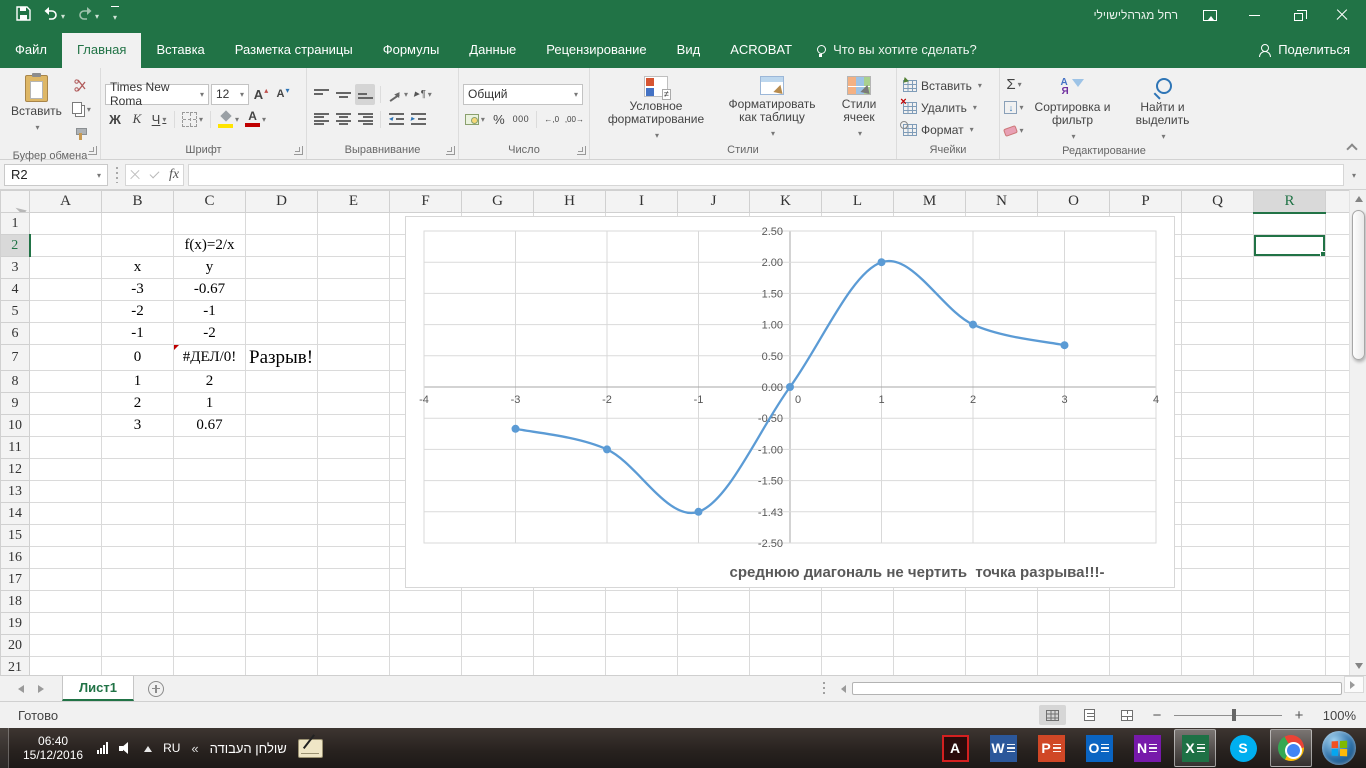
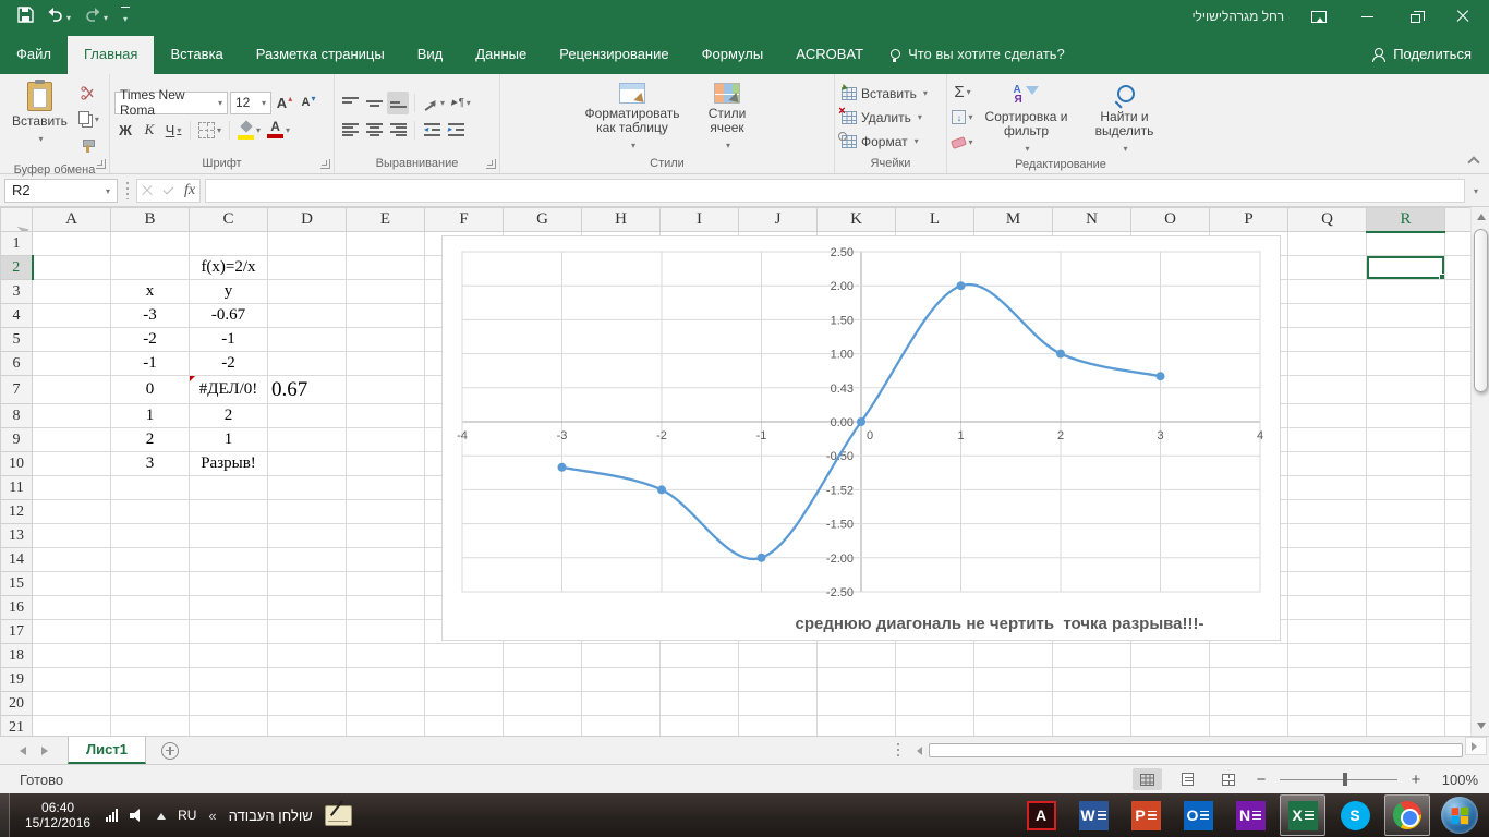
  רחל מגרהלישוילי
  Файл
  Главная
  Вставка
  Разметка страницы
- Формулы
+ Вид
  Данные
  Рецензирование
- Вид
+ Формулы
  ACROBAT
  Что вы хотите сделать?
  Поделиться
  Вставить
  Буфер обмена
  Times New Roma
  12
  А
  ▴
  А
  ▾
  Ж
  К
  Ч
  А
  Шрифт
  Выравнивание
- Общий
- %
- 000
- ←,0
- ,00→
- Число
- Условное форматирование
  Форматировать как таблицу
  Стили ячеек
  Стили
  Вставить
  Удалить
  Формат
  Ячейки
  Σ
  А
  Я
  Сортировка и фильтр
  Найти и выделить
  Редактирование
  R2
  fx
  	A	B	C	D	E	F	G	H	I	J	K	L	M	N	O	P	Q	R
  1
  2			f(x)=2/x
  3		x	y
  4		-3	-0.67
  5		-2	-1
  6		-1	-2
- 7		0	#ДЕЛ/0!	Разрыв!
+ 7		0	#ДЕЛ/0!	0.67
  8		1	2
  9		2	1
- 10		3	0.67
+ 10		3	Разрыв!
  11
  12
  13
  14
  15
  16
  17
  18
  19
  20
  21
  2.50
  2.00
  1.50
  1.00
- 0.50
+ 0.43
  0.00
  -050
- -1.00
+ -1.52
  -1.50
- -1.43
+ -2.00
  -2.50
  -4
  -3
  -2
  -1
  0
  1
  2
  3
  4
  среднюю диагональ не чертить точка разрыва!!!-
  Лист1
  Готово
  −
  +
  100%
  06:40
  15/12/2016
  RU
  «
  שולחן העבודה
  A
  W
  P
  O
  N
  X
  S
